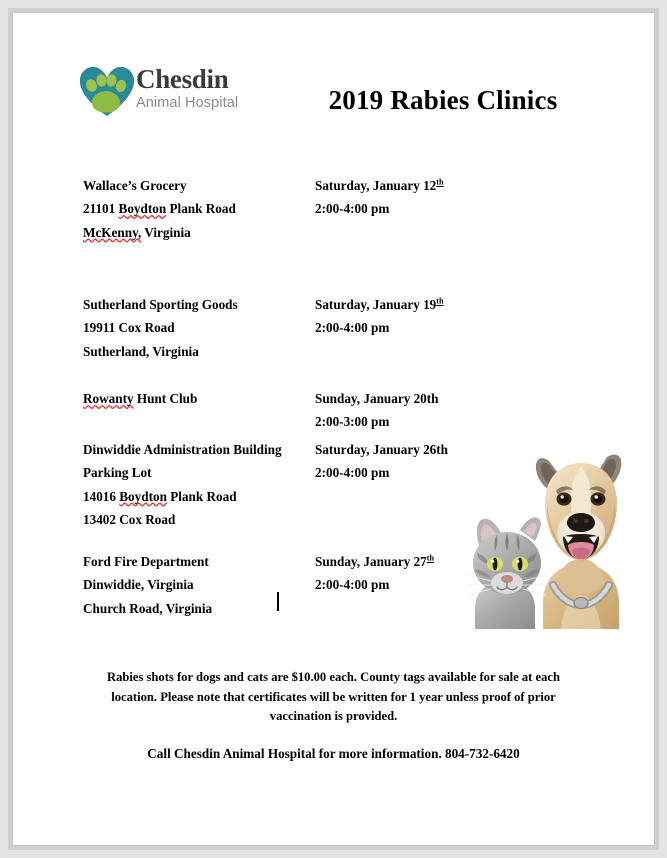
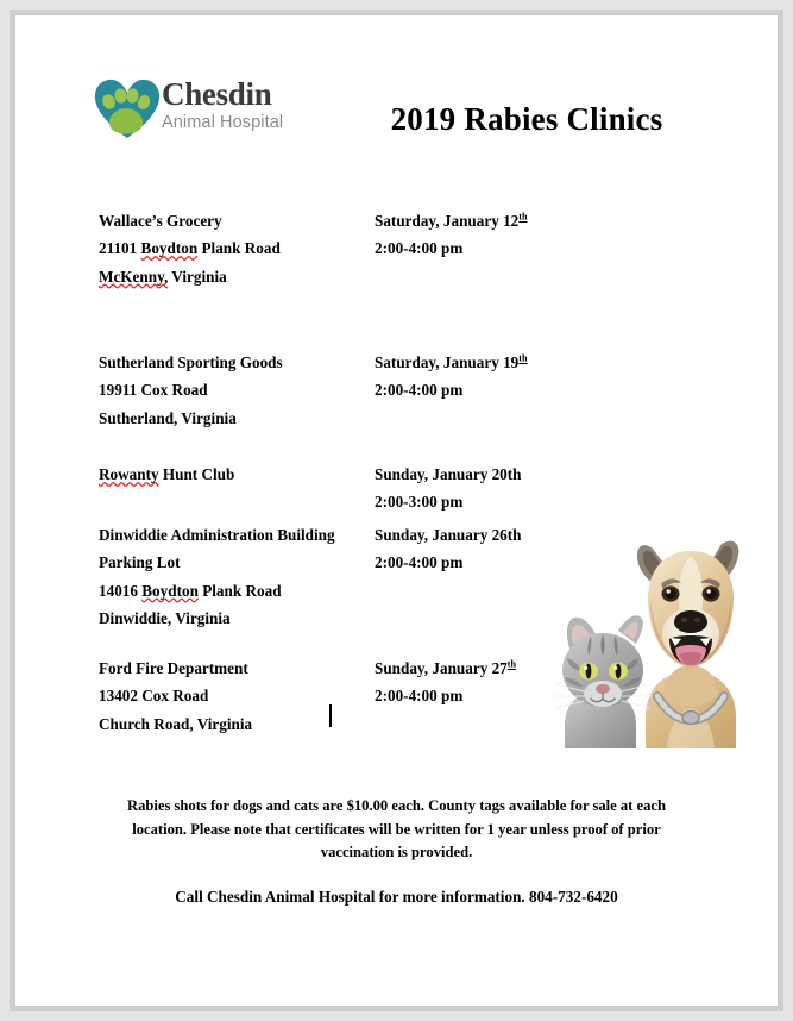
  Chesdin
  Animal Hospital
  2019 Rabies Clinics
  Wallace’s Grocery
  21101 Boydton Plank Road
  McKenny, Virginia
  Saturday, January 12th
  2:00-4:00 pm
  Sutherland Sporting Goods
  19911 Cox Road
  Sutherland, Virginia
  Saturday, January 19th
  2:00-4:00 pm
  Rowanty Hunt Club
  Sunday, January 20th
  2:00-3:00 pm
  Dinwiddie Administration Building
  Parking Lot
  14016 Boydton Plank Road
- 13402 Cox Road
+ Dinwiddie, Virginia
- Saturday, January 26th
+ Sunday, January 26th
  2:00-4:00 pm
  Ford Fire Department
- Dinwiddie, Virginia
+ 13402 Cox Road
  Church Road, Virginia
  Sunday, January 27th
  2:00-4:00 pm
  Rabies shots for dogs and cats are $10.00 each. County tags available for sale at each location. Please note that certificates will be written for 1 year unless proof of prior vaccination is provided.
  Call Chesdin Animal Hospital for more information. 804-732-6420
